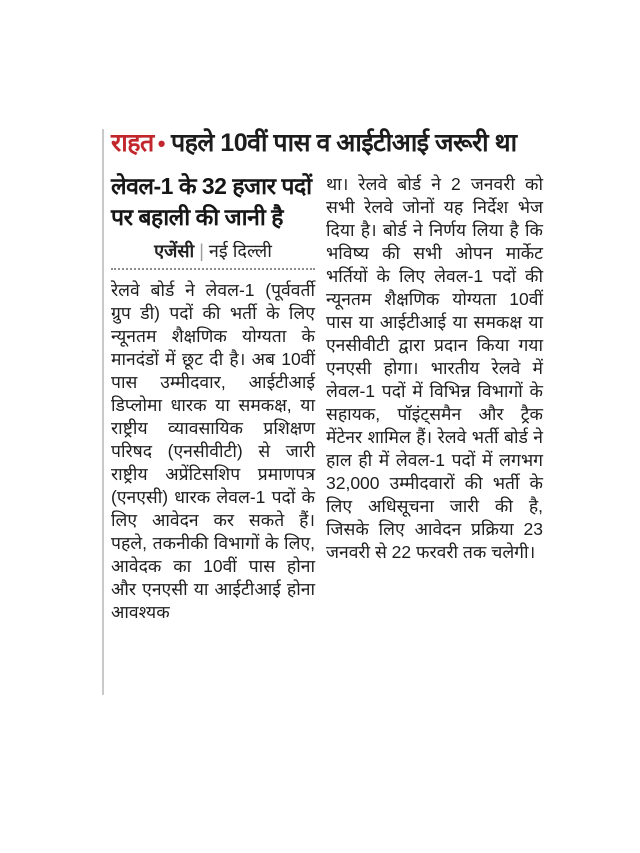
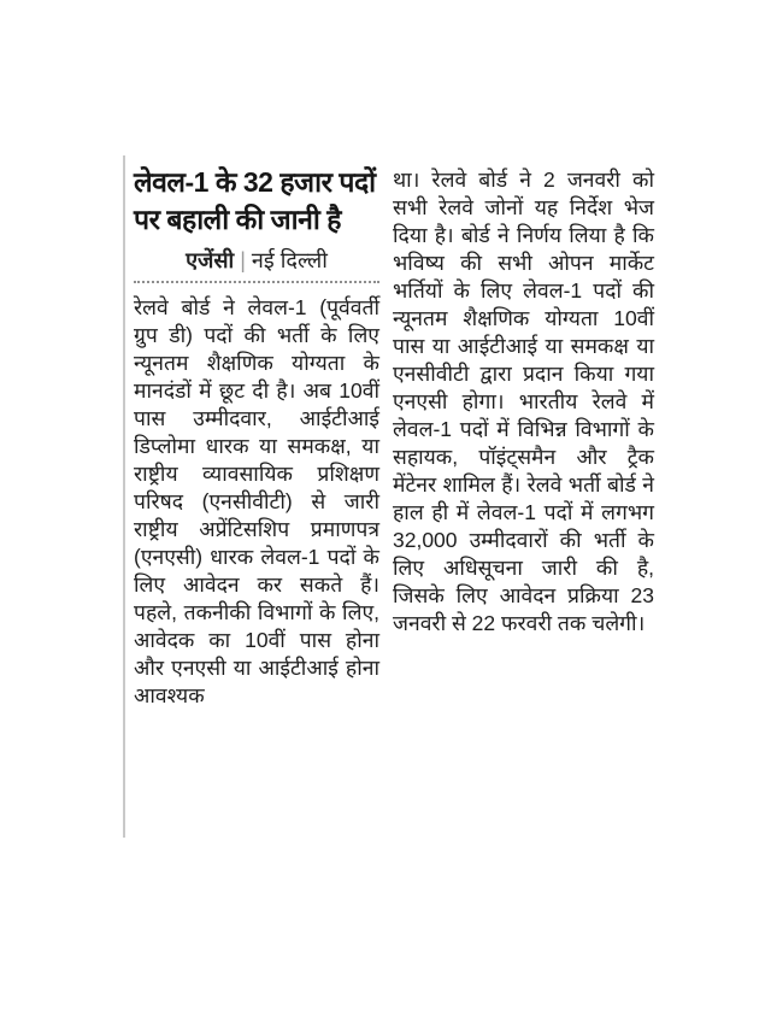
- राहत • पहले 10वीं पास व आईटीआई जरूरी था
  लेवल-1 के 32 हजार पदों
  पर बहाली की जानी है
  एजेंसी | नई दिल्ली
  रेलवे बोर्ड ने लेवल-1 (पूर्ववर्ती ग्रुप डी) पदों की भर्ती के लिए न्यूनतम शैक्षणिक योग्यता के मानदंडों में छूट दी है। अब 10वीं पास उम्मीदवार, आईटीआई डिप्लोमा धारक या समकक्ष, या राष्ट्रीय व्यावसायिक प्रशिक्षण परिषद (एनसीवीटी) से जारी राष्ट्रीय अप्रेंटिसशिप प्रमाणपत्र (एनएसी) धारक लेवल-1 पदों के लिए आवेदन कर सकते हैं। पहले, तकनीकी विभागों के लिए, आवेदक का 10वीं पास होना और एनएसी या आईटीआई होना आवश्यक
  था। रेलवे बोर्ड ने 2 जनवरी को सभी रेलवे जोनों यह निर्देश भेज दिया है। बोर्ड ने निर्णय लिया है कि भविष्य की सभी ओपन मार्केट भर्तियों के लिए लेवल-1 पदों की न्यूनतम शैक्षणिक योग्यता 10वीं पास या आईटीआई या समकक्ष या एनसीवीटी द्वारा प्रदान किया गया एनएसी होगा। भारतीय रेलवे में लेवल-1 पदों में विभिन्न विभागों के सहायक, पॉइंट्समैन और ट्रैक मेंटेनर शामिल हैं। रेलवे भर्ती बोर्ड ने हाल ही में लेवल-1 पदों में लगभग 32,000 उम्मीदवारों की भर्ती के लिए अधिसूचना जारी की है, जिसके लिए आवेदन प्रक्रिया 23 जनवरी से 22 फरवरी तक चलेगी।
